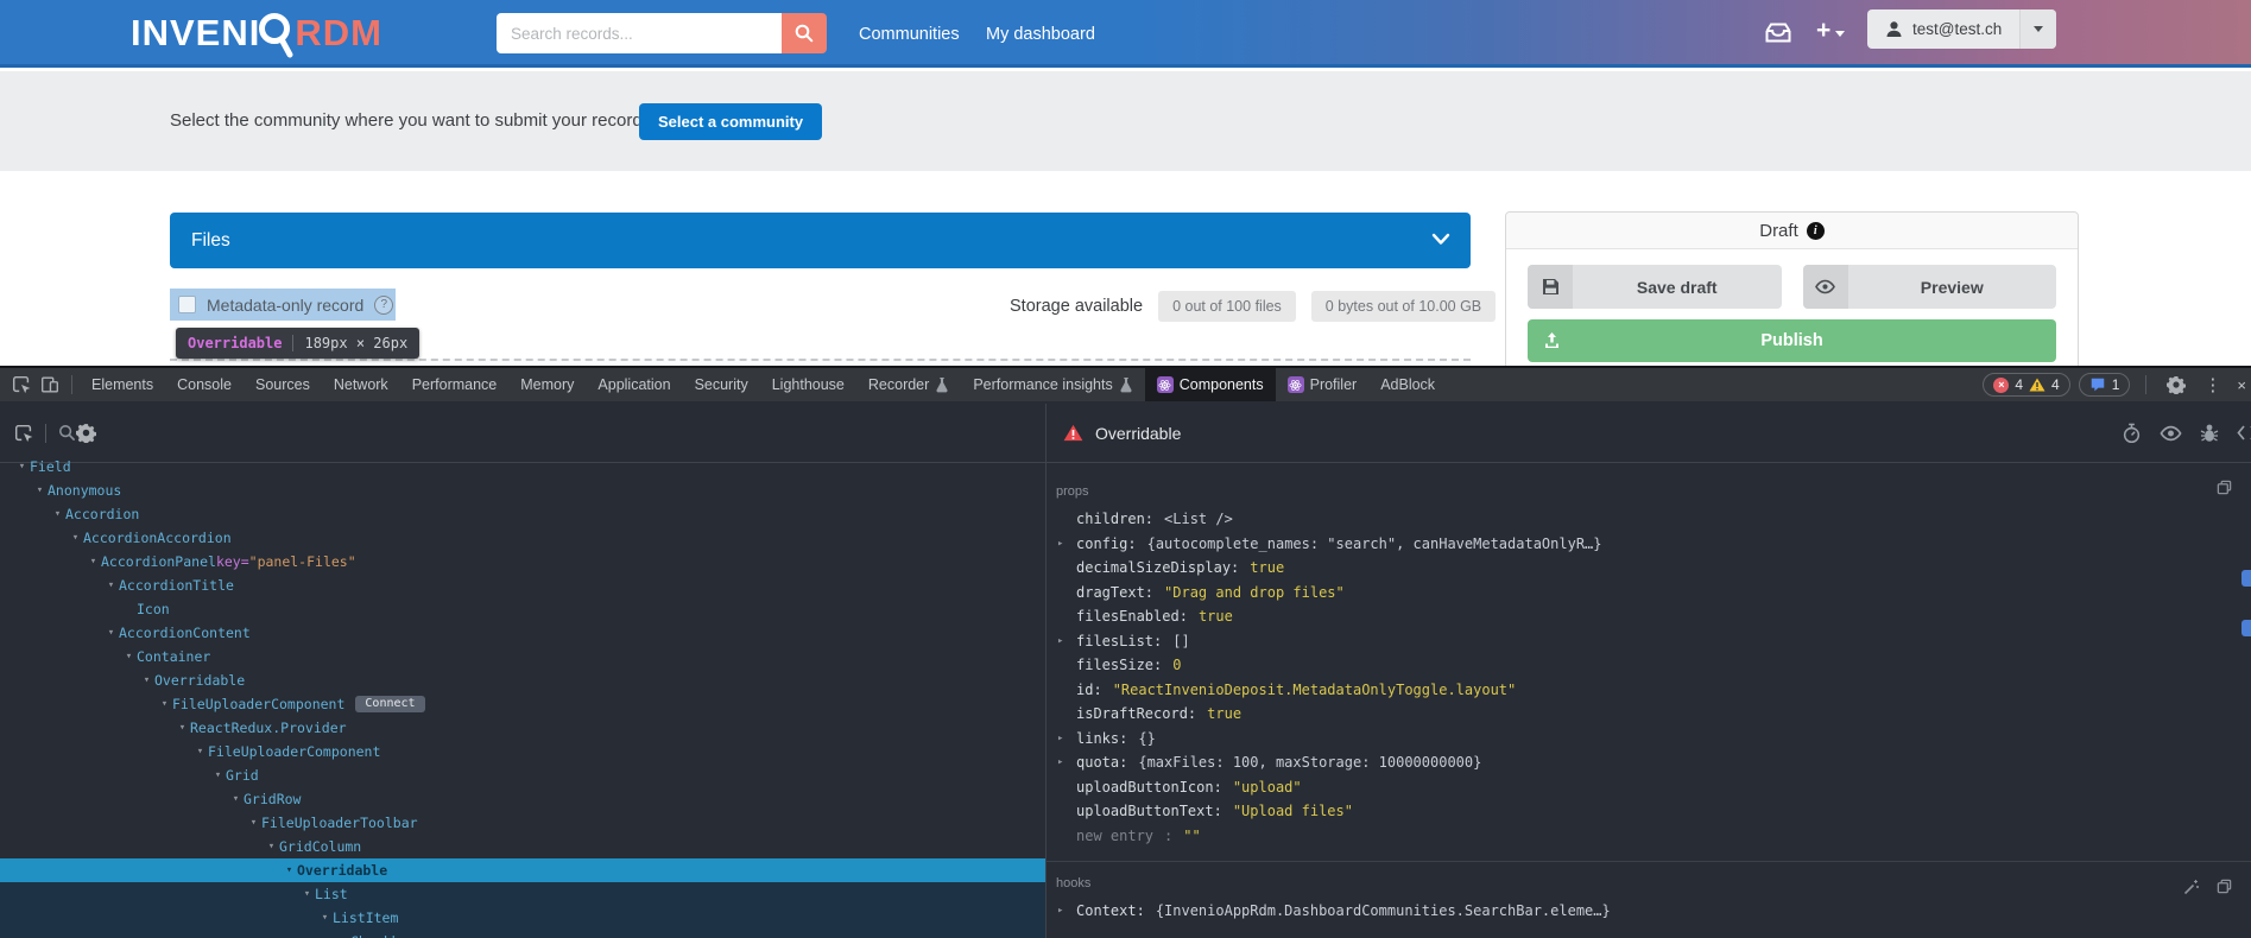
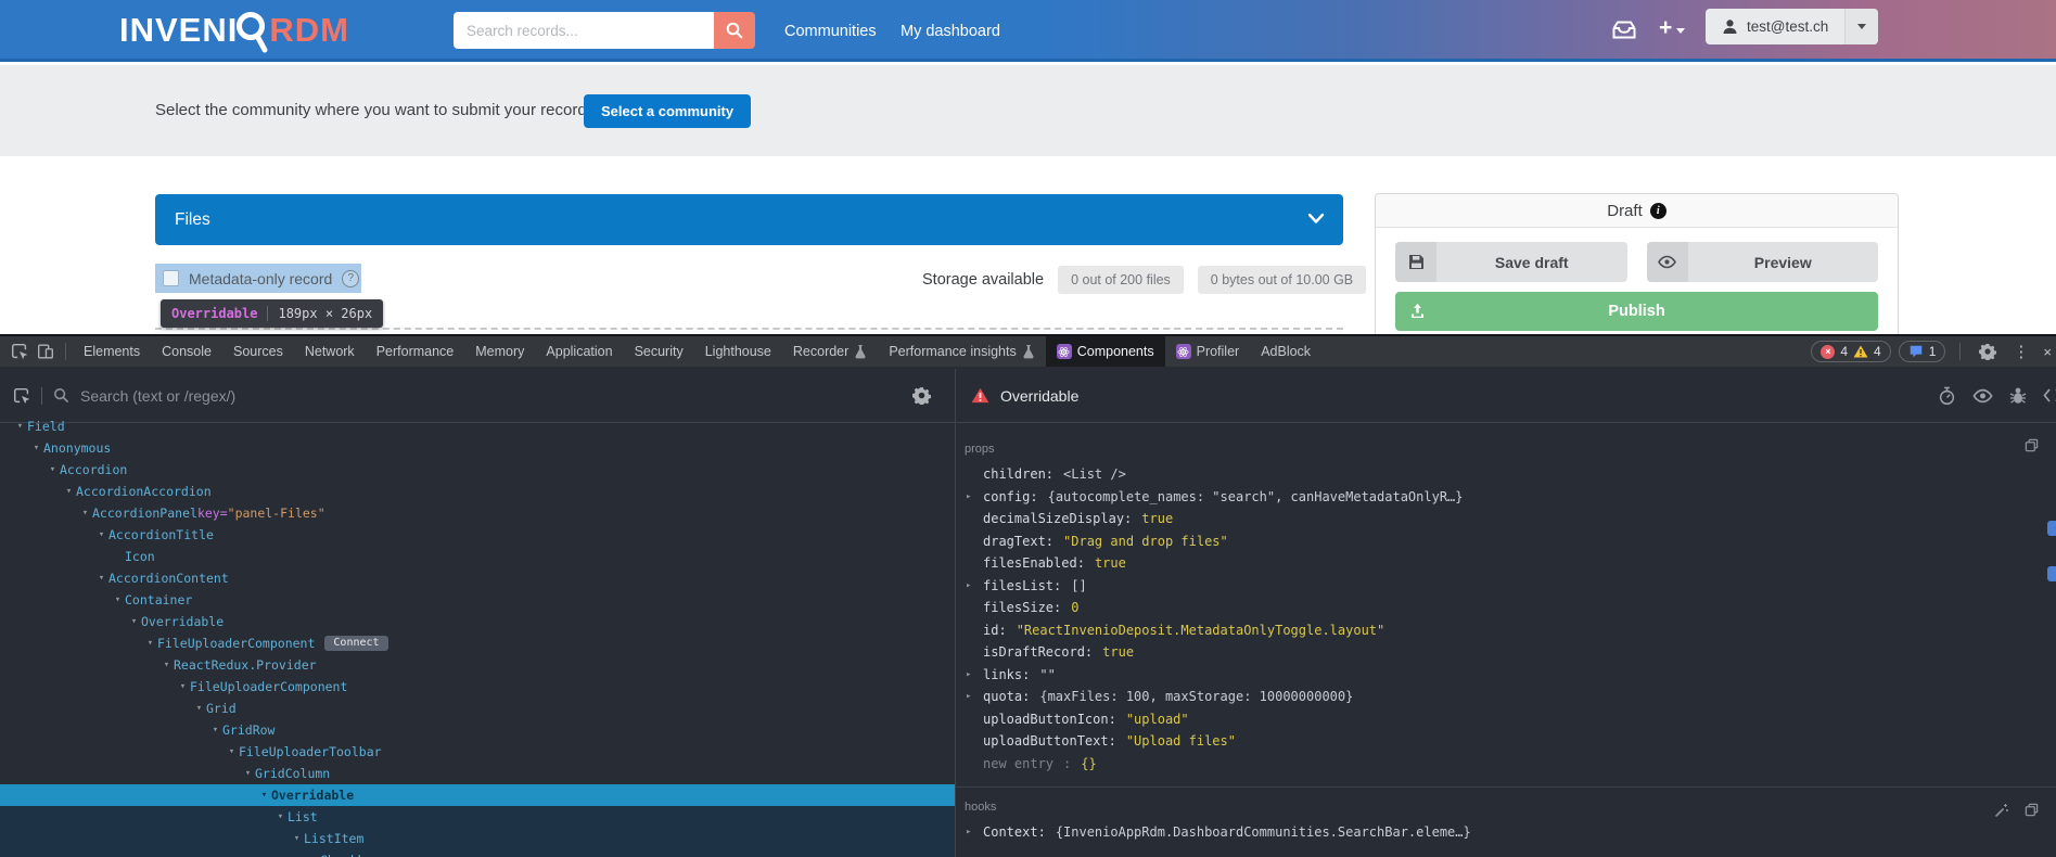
  INVENI
  RDM
  Search records...
  Communities
  My dashboard
  +
  test@test.ch
  Select the community where you want to submit your record
  Select a community
  Files
  Metadata-only record
  ?
  Overridable
  189px × 26px
  Storage available
- 0 out of 100 files
+ 0 out of 200 files
  0 bytes out of 10.00 GB
  Draft
  i
  Save draft
  Preview
  Publish
  Elements
  Console
  Sources
  Network
  Performance
  Memory
  Application
  Security
  Lighthouse
  Recorder
  Performance insights
  Components
  Profiler
  AdBlock
  ×
  4
  4
  1
  ⋮
  ×
+ Search (text or /regex/)
  ▾
  Field
  ▾
  Anonymous
  ▾
  Accordion
  ▾
  AccordionAccordion
  ▾
  AccordionPanel
  key=
  "panel-Files"
  ▾
  AccordionTitle
  Icon
  ▾
  AccordionContent
  ▾
  Container
  ▾
  Overridable
  ▾
  FileUploaderComponent
  Connect
  ▾
  ReactRedux.Provider
  ▾
  FileUploaderComponent
  ▾
  Grid
  ▾
  GridRow
  ▾
  FileUploaderToolbar
  ▾
  GridColumn
  ▾
  Overridable
  ▾
  List
  ▾
  ListItem
  Overridable
  props
  children
  :
  <List />
  ▸
  config
  :
  {autocomplete_names: "search", canHaveMetadataOnlyR…}
  decimalSizeDisplay
  :
  true
  dragText
  :
  "Drag and drop files"
  filesEnabled
  :
  true
  ▸
  filesList
  :
  []
  filesSize
  :
  0
  id
  :
  "ReactInvenioDeposit.MetadataOnlyToggle.layout"
  isDraftRecord
  :
  true
  ▸
  links
  :
- {}
+ ""
  ▸
  quota
  :
  {maxFiles: 100, maxStorage: 10000000000}
  uploadButtonIcon
  :
  "upload"
  uploadButtonText
  :
  "Upload files"
  new entry
  :
- ""
+ {}
  hooks
  ▸
  Context
  :
  {InvenioAppRdm.DashboardCommunities.SearchBar.eleme…}
